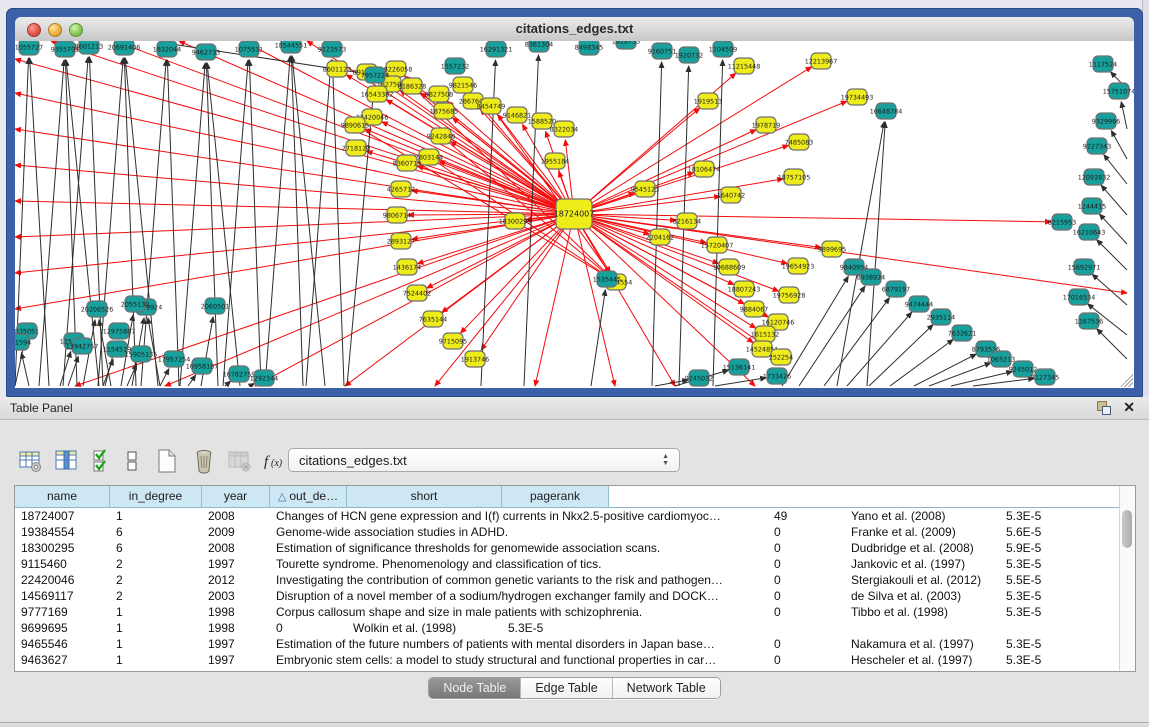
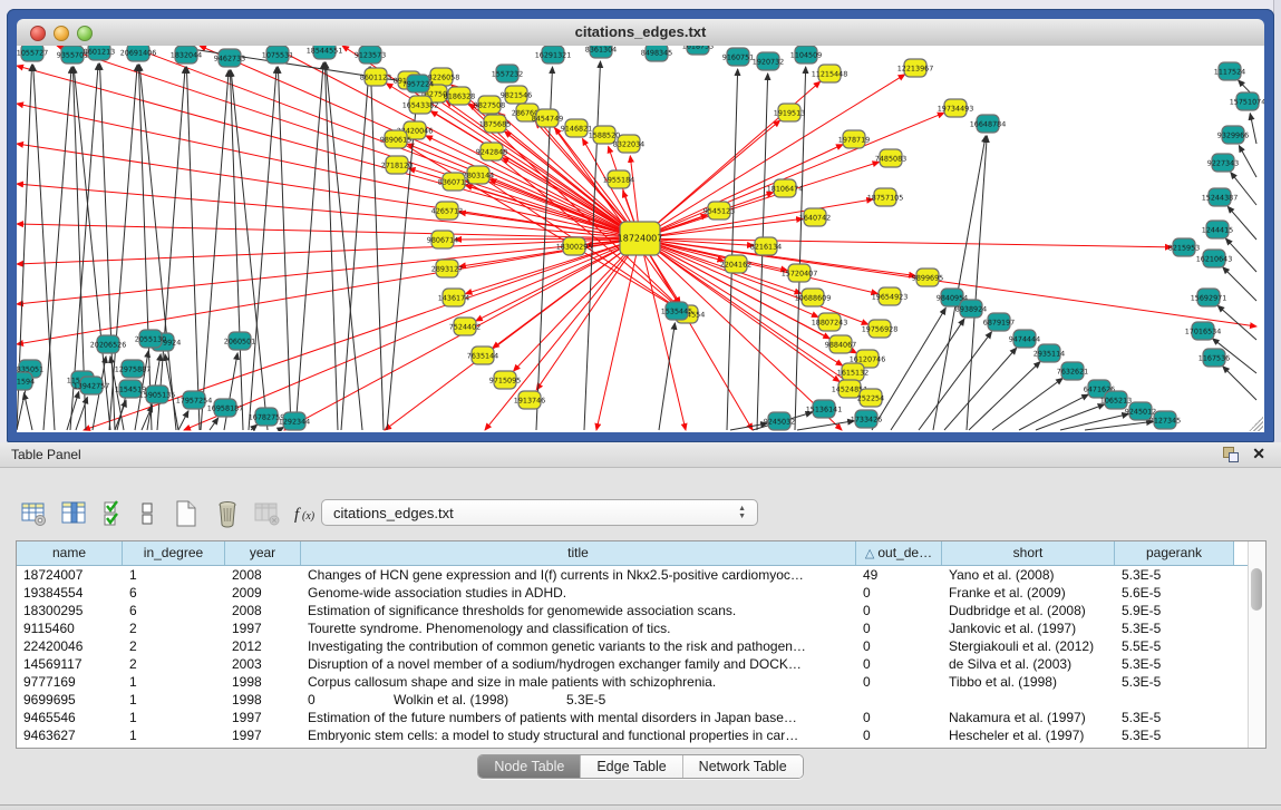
  citations_edges.txt
  18724007
  8601123
  8226058
  182750
  8186328
  16543382
  9821546
  9827508
  28676
  1875685
  8454749
  9146821
  1588520
  8322034
  420046
  9890615
  9242848
  2718120
  803144
  8360713
  4265712
  9806714
  2893127
  1436174
  7524402
  7635144
  9715095
  1913746
  15720407
  10688609
  18807243
  9884067
  19756928
  19654923
  9899695
  16120746
  1615132
  1452485
  252254
  11215448
  12213967
  19734493
  7485083
  18757105
  1978719
  1640742
  18106474
  8216134
  2204162
  18300295
  9545123
  1919513
  1955184
  1055727
  9355701
  8601213
  20691406
  1832044
  9462733
  1075531
  18544551
  9123573
  7957224
  1557232
  16291321
  8361304
  8498345
  1618753
  9160751
  1920732
  1104509
  16648784
  1117524
  15751074
  9329966
  9227343
- 12093832
+ 15244387
  1244415
  16210643
  15692971
  17016534
  1167536
  8215953
  9840954
  8938924
  6879197
  9474444
  2935114
  7632621
- 8793526
+ 6471626
  1065213
  9245012
  8127345
  15136141
  1733426
  1535445
  9245032
  835051
  20206526
  12975887
  13942757
  1154519
  15905135
  17957254
  16958187
  16782759
  1292344
  2055130
  2060501
  Table Panel
  ✕
  f
  (x)
  citations_edges.txt
  name
  in_degree
  year
+ title
  △ out_de…
  short
  pagerank
  18724007
  1
  2008
  Changes of HCN gene expression and I(f) currents in Nkx2.5-positive cardiomyoc…
  49
  Yano et al. (2008)
  5.3E-5
  19384554
  6
  2009
  Genome-wide association studies in ADHD.
  0
  Franke et al. (2009)
  5.6E-5
  18300295
  6
  2008
  Estimation of significance thresholds for genomewide association scans.
  0
  Dudbridge et al. (2008)
  5.9E-5
  9115460
  2
  1997
  Tourette syndrome. Phenomenology and classification of tics.
  0
  Jankovic et al. (1997)
  5.3E-5
  22420046
  2
  2012
  Investigating the contribution of common genetic variants to the risk and pathogen…
  0
  Stergiakouli et al. (2012)
  5.5E-5
  14569117
  2
  2003
  Disruption of a novel member of a sodium/hydrogen exchanger family and DOCK…
  0
  de Silva et al. (2003)
  5.3E-5
  9777169
  1
  1998
  Corpus callosum shape and size in male patients with schizophrenia.
  0
  Tibbo et al. (1998)
  5.3E-5
  9699695
  1
  1998
  0
  Wolkin et al. (1998)
  5.3E-5
  9465546
  1
  1997
  Estimation of the future numbers of patients with mental disorders in Japan base…
  0
  Nakamura et al. (1997)
  5.3E-5
  9463627
  1
  1997
  Embryonic stem cells: a model to study structural and functional properties in car…
  0
  Hescheler et al. (1997)
  5.3E-5
  Node Table
  Edge Table
  Network Table
